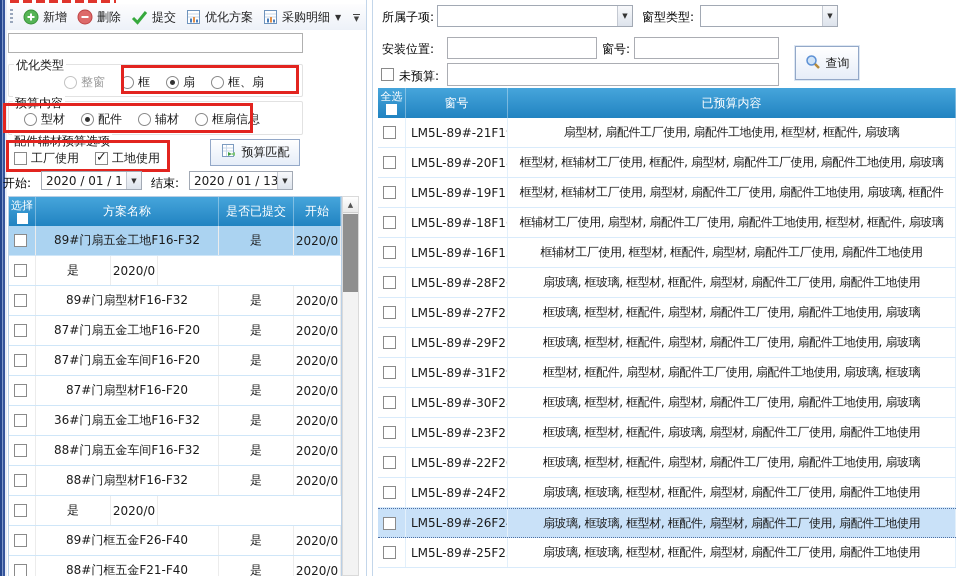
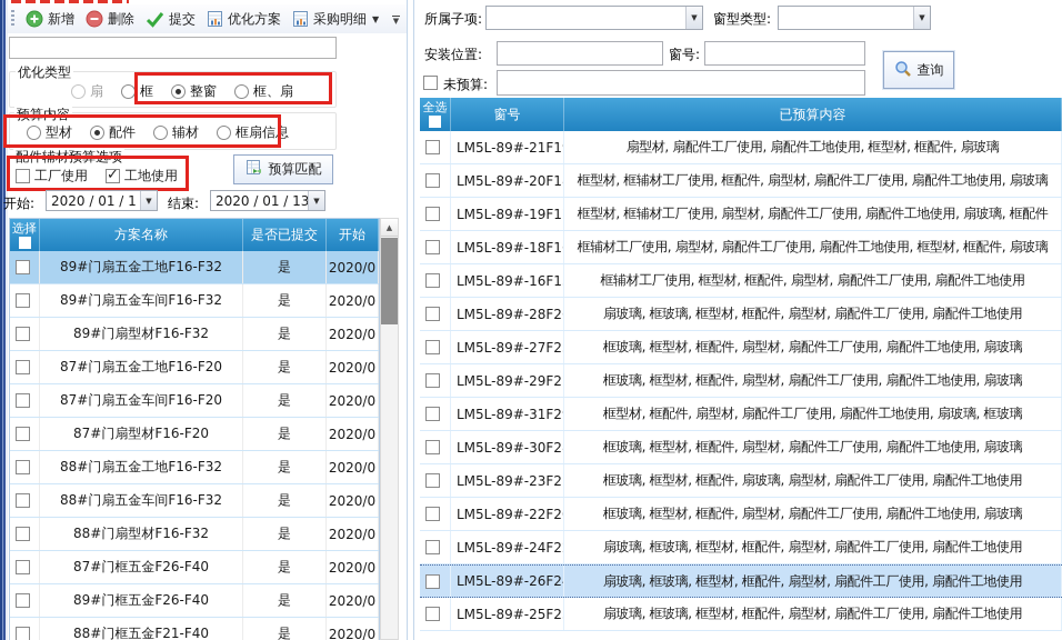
  新增
  删除
  提交
  优化方案
  采购明细
  ▼
  ▼
  优化类型
- 整窗
+ 扇
  框
- 扇
+ 整窗
  框、扇
  预算内容
  型材
  配件
  辅材
  框扇信息
  配件辅材预算选项
  工厂使用
  工地使用
  预算匹配
  开始:
  2020 / 01 / 1
  ▼
  结束:
  2020 / 01 / 13
  ▼
  选择
  方案名称
  是否已提交
  开始
  89#门扇五金工地F16-F32
  是
  2020/0
+ 89#门扇五金车间F16-F32
  是
  2020/0
  89#门扇型材F16-F32
  是
  2020/0
  87#门扇五金工地F16-F20
  是
  2020/0
  87#门扇五金车间F16-F20
  是
  2020/0
  87#门扇型材F16-F20
  是
  2020/0
- 36#门扇五金工地F16-F32
+ 88#门扇五金工地F16-F32
  是
  2020/0
  88#门扇五金车间F16-F32
  是
  2020/0
  88#门扇型材F16-F32
  是
  2020/0
+ 87#门框五金F26-F40
  是
  2020/0
  89#门框五金F26-F40
  是
  2020/0
  88#门框五金F21-F40
  是
  2020/0
  ▲
  所属子项:
  ▼
  窗型类型:
  ▼
  安装位置:
  窗号:
  未预算:
  查询
  全选
  窗号
  已预算内容
  LM5L-89#-21F1
  扇型材, 扇配件工厂使用, 扇配件工地使用, 框型材, 框配件, 扇玻璃
  LM5L-89#-20F1
  框型材, 框辅材工厂使用, 框配件, 扇型材, 扇配件工厂使用, 扇配件工地使用, 扇玻璃
  LM5L-89#-19F1
  框型材, 框辅材工厂使用, 扇型材, 扇配件工厂使用, 扇配件工地使用, 扇玻璃, 框配件
  LM5L-89#-18F1
  框辅材工厂使用, 扇型材, 扇配件工厂使用, 扇配件工地使用, 框型材, 框配件, 扇玻璃
  LM5L-89#-16F1
  框辅材工厂使用, 框型材, 框配件, 扇型材, 扇配件工厂使用, 扇配件工地使用
  LM5L-89#-28F2
  扇玻璃, 框玻璃, 框型材, 框配件, 扇型材, 扇配件工厂使用, 扇配件工地使用
  LM5L-89#-27F2
  框玻璃, 框型材, 框配件, 扇型材, 扇配件工厂使用, 扇配件工地使用, 扇玻璃
  LM5L-89#-29F2
  框玻璃, 框型材, 框配件, 扇型材, 扇配件工厂使用, 扇配件工地使用, 扇玻璃
  LM5L-89#-31F2
  框型材, 框配件, 扇型材, 扇配件工厂使用, 扇配件工地使用, 扇玻璃, 框玻璃
  LM5L-89#-30F2
  框玻璃, 框型材, 框配件, 扇型材, 扇配件工厂使用, 扇配件工地使用, 扇玻璃
  LM5L-89#-23F2
  框玻璃, 框型材, 框配件, 扇玻璃, 扇型材, 扇配件工厂使用, 扇配件工地使用
  LM5L-89#-22F2
  框玻璃, 框型材, 框配件, 扇型材, 扇配件工厂使用, 扇配件工地使用, 扇玻璃
  LM5L-89#-24F2
  扇玻璃, 框玻璃, 框型材, 框配件, 扇型材, 扇配件工厂使用, 扇配件工地使用
  LM5L-89#-26F2
  扇玻璃, 框玻璃, 框型材, 框配件, 扇型材, 扇配件工厂使用, 扇配件工地使用
  LM5L-89#-25F2
  扇玻璃, 框玻璃, 框型材, 框配件, 扇型材, 扇配件工厂使用, 扇配件工地使用
